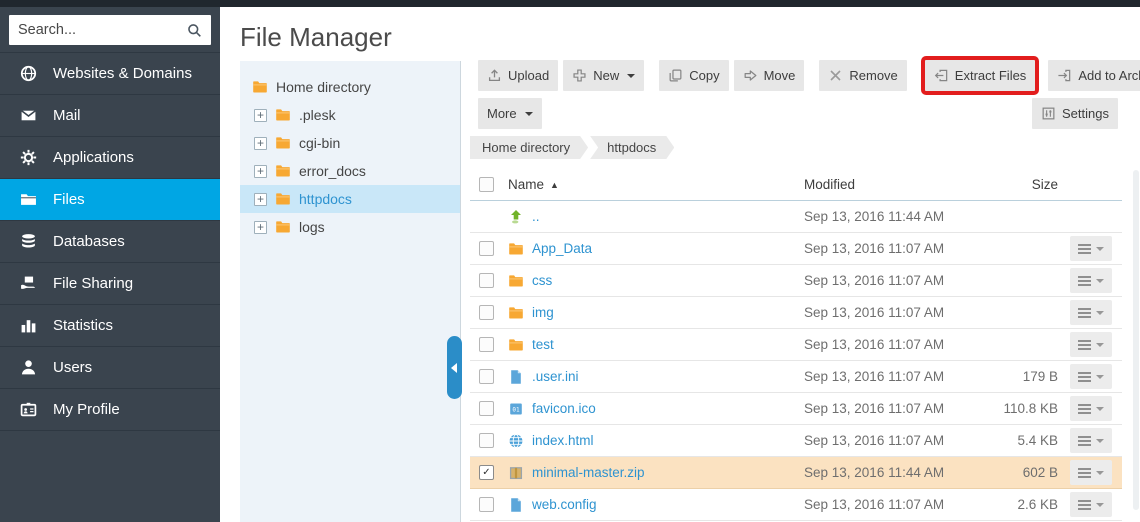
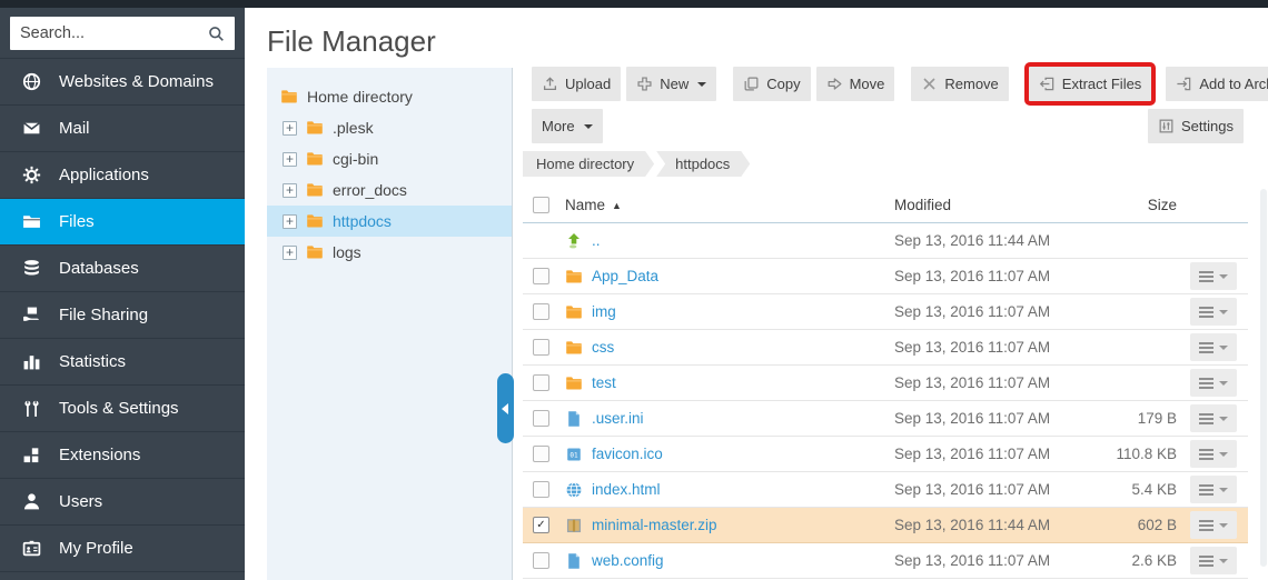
  Search...
  Websites & Domains
  Mail
  Applications
  Files
  Databases
  File Sharing
  Statistics
+ Tools & Settings
+ Extensions
  Users
  My Profile
  File Manager
  Home directory
  +
  .plesk
  +
  cgi-bin
  +
  error_docs
  +
  httpdocs
  +
  logs
  Upload
  New
  Copy
  Move
  Remove
  Extract Files
  More
  Settings
  Home directory
  httpdocs
  Name
  ▲
  Modified
  Size
  ..
  Sep 13, 2016 11:44 AM
  App_Data
  Sep 13, 2016 11:07 AM
- css
+ img
  Sep 13, 2016 11:07 AM
- img
+ css
  Sep 13, 2016 11:07 AM
  test
  Sep 13, 2016 11:07 AM
  .user.ini
  Sep 13, 2016 11:07 AM
  179 B
  favicon.ico
  Sep 13, 2016 11:07 AM
  110.8 KB
  index.html
  Sep 13, 2016 11:07 AM
  5.4 KB
  ✓
  minimal-master.zip
  Sep 13, 2016 11:44 AM
  602 B
  web.config
  Sep 13, 2016 11:07 AM
  2.6 KB
